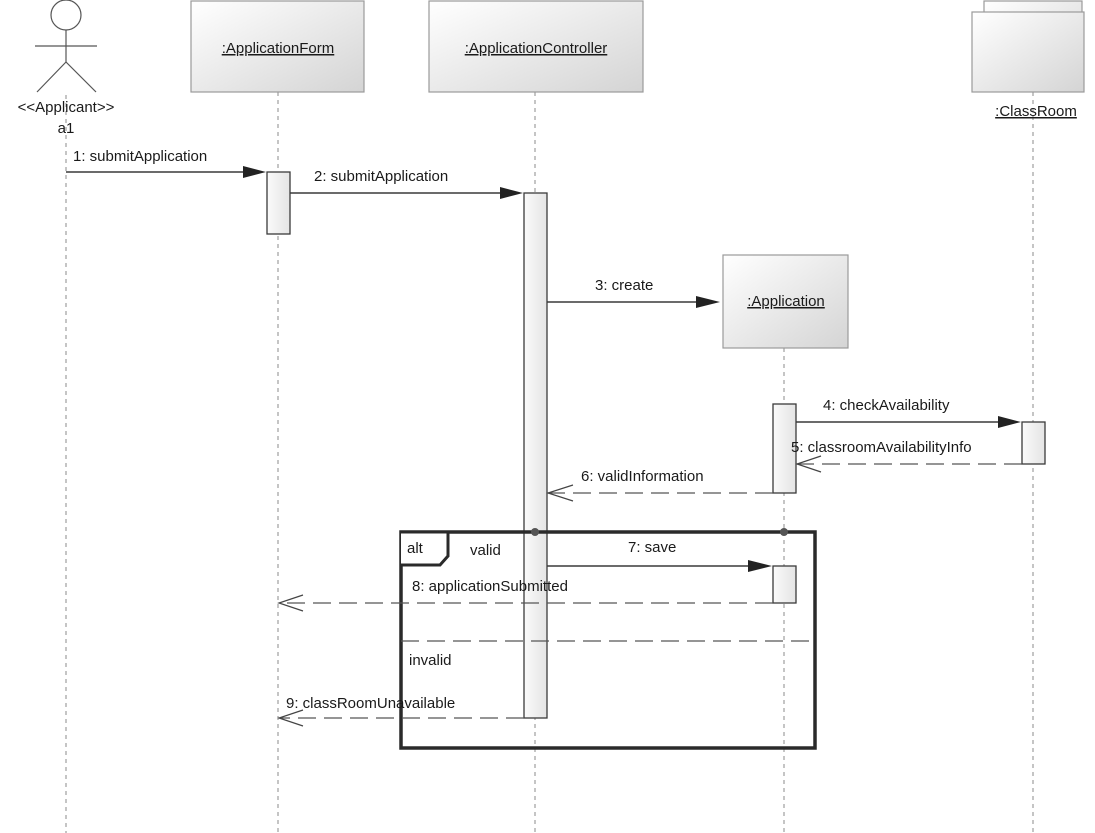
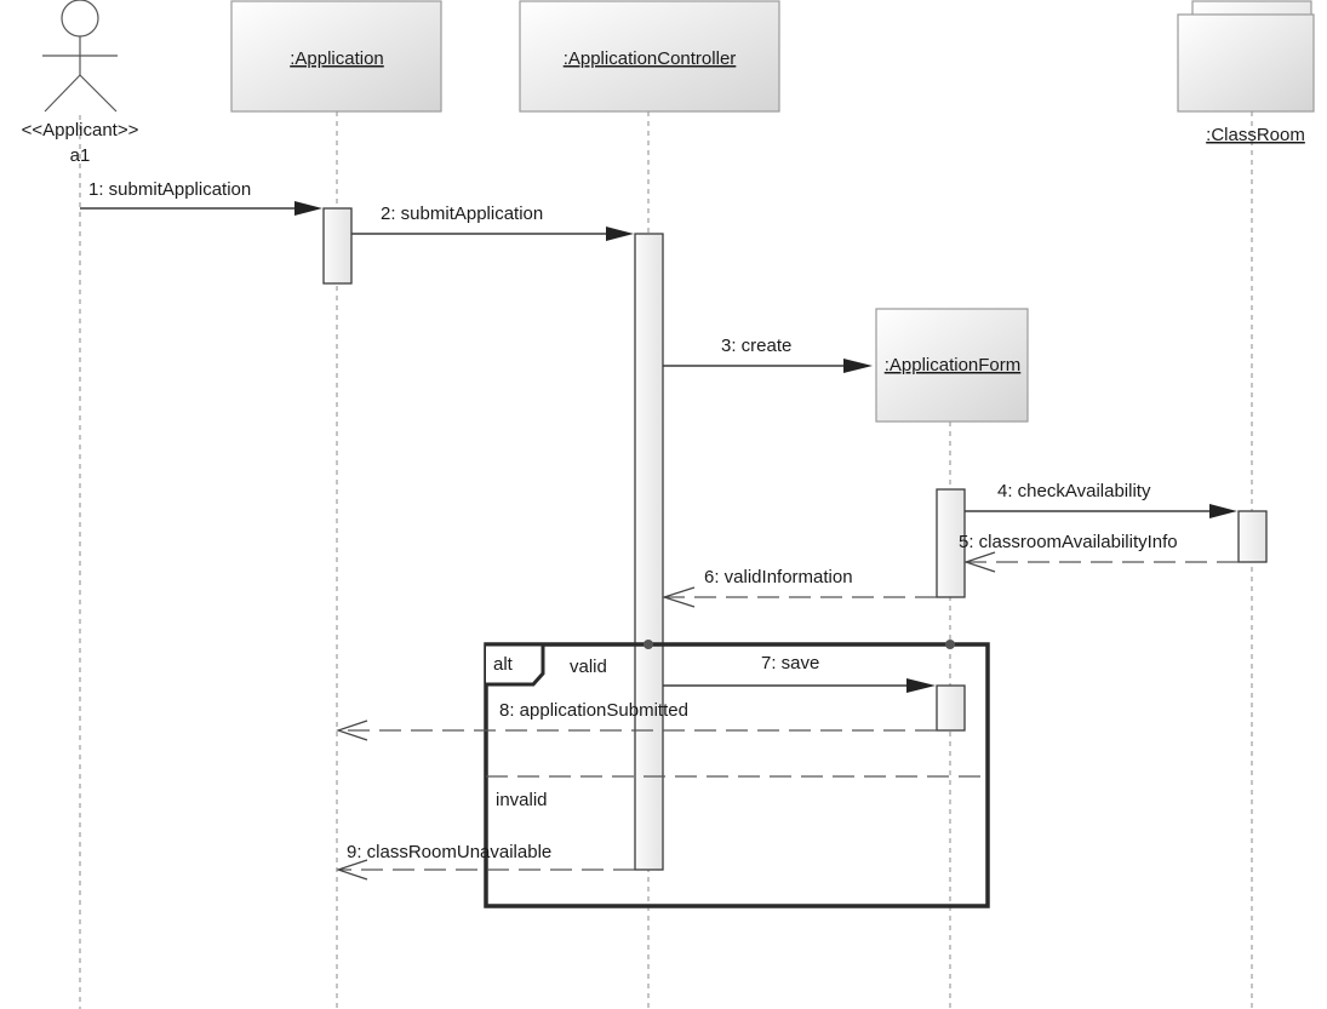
  <<Applicant>>
  a1
- :ApplicationForm
+ :Application
  :ApplicationController
  :ClassRoom
- :Application
+ :ApplicationForm
  1: submitApplication
  2: submitApplication
  3: create
  4: checkAvailability
  5: classroomAvailabilityInfo
  6: validInformation
  alt
  valid
  invalid
  7: save
  8: applicationSubmitted
  9: classRoomUnavailable
